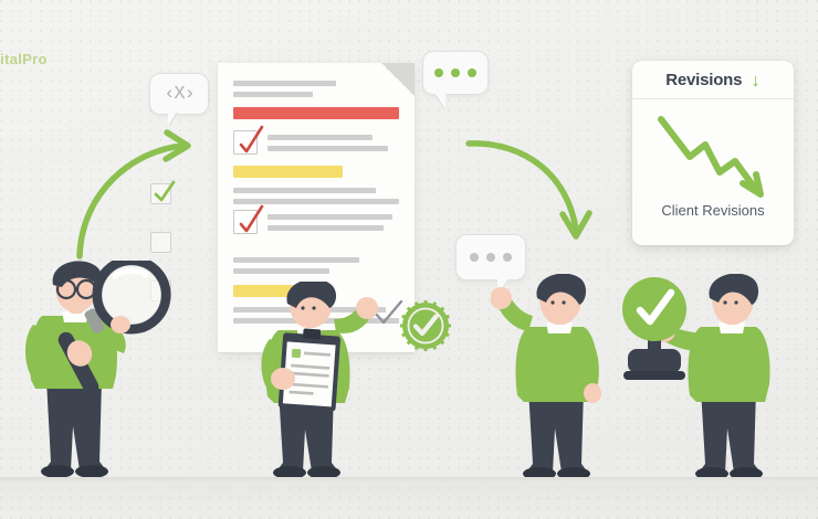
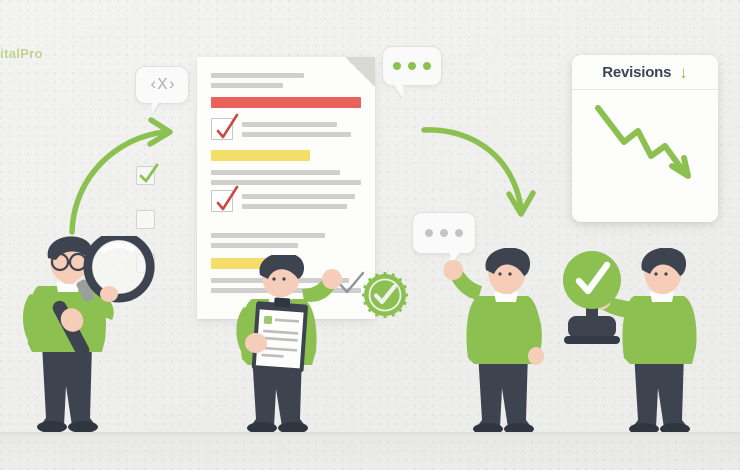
  italPro
  ‹X›
  Revisions
  ↓
- Client Revisions
